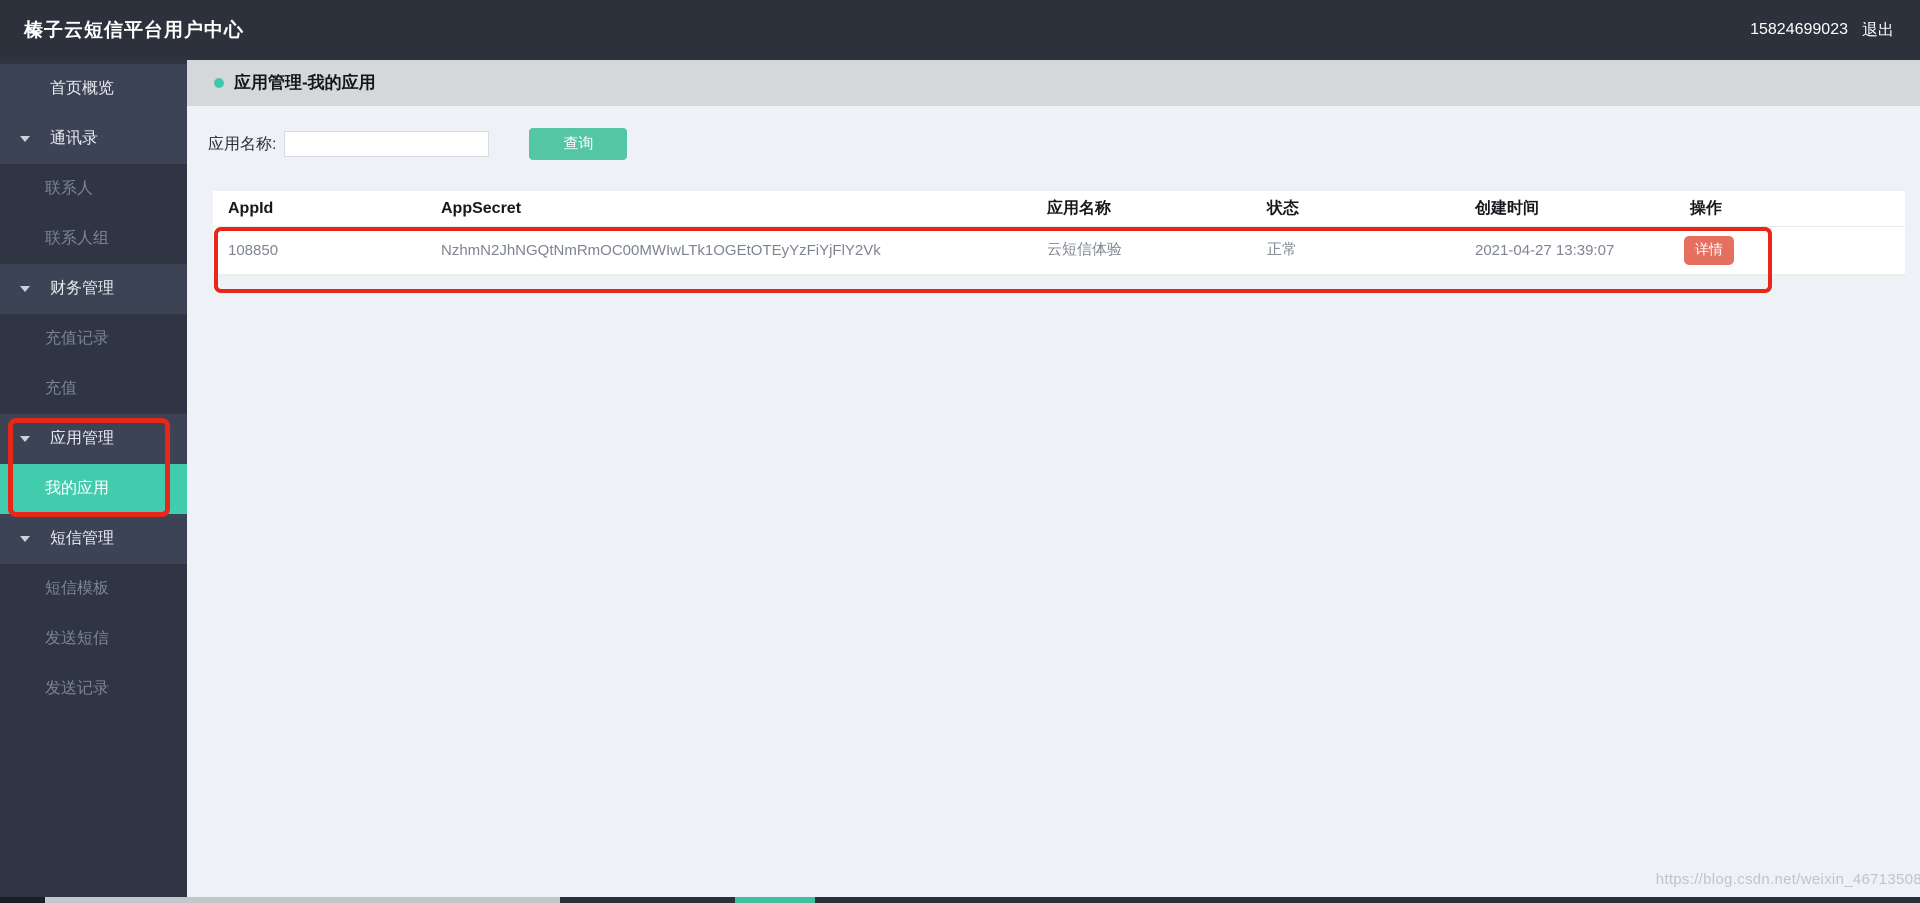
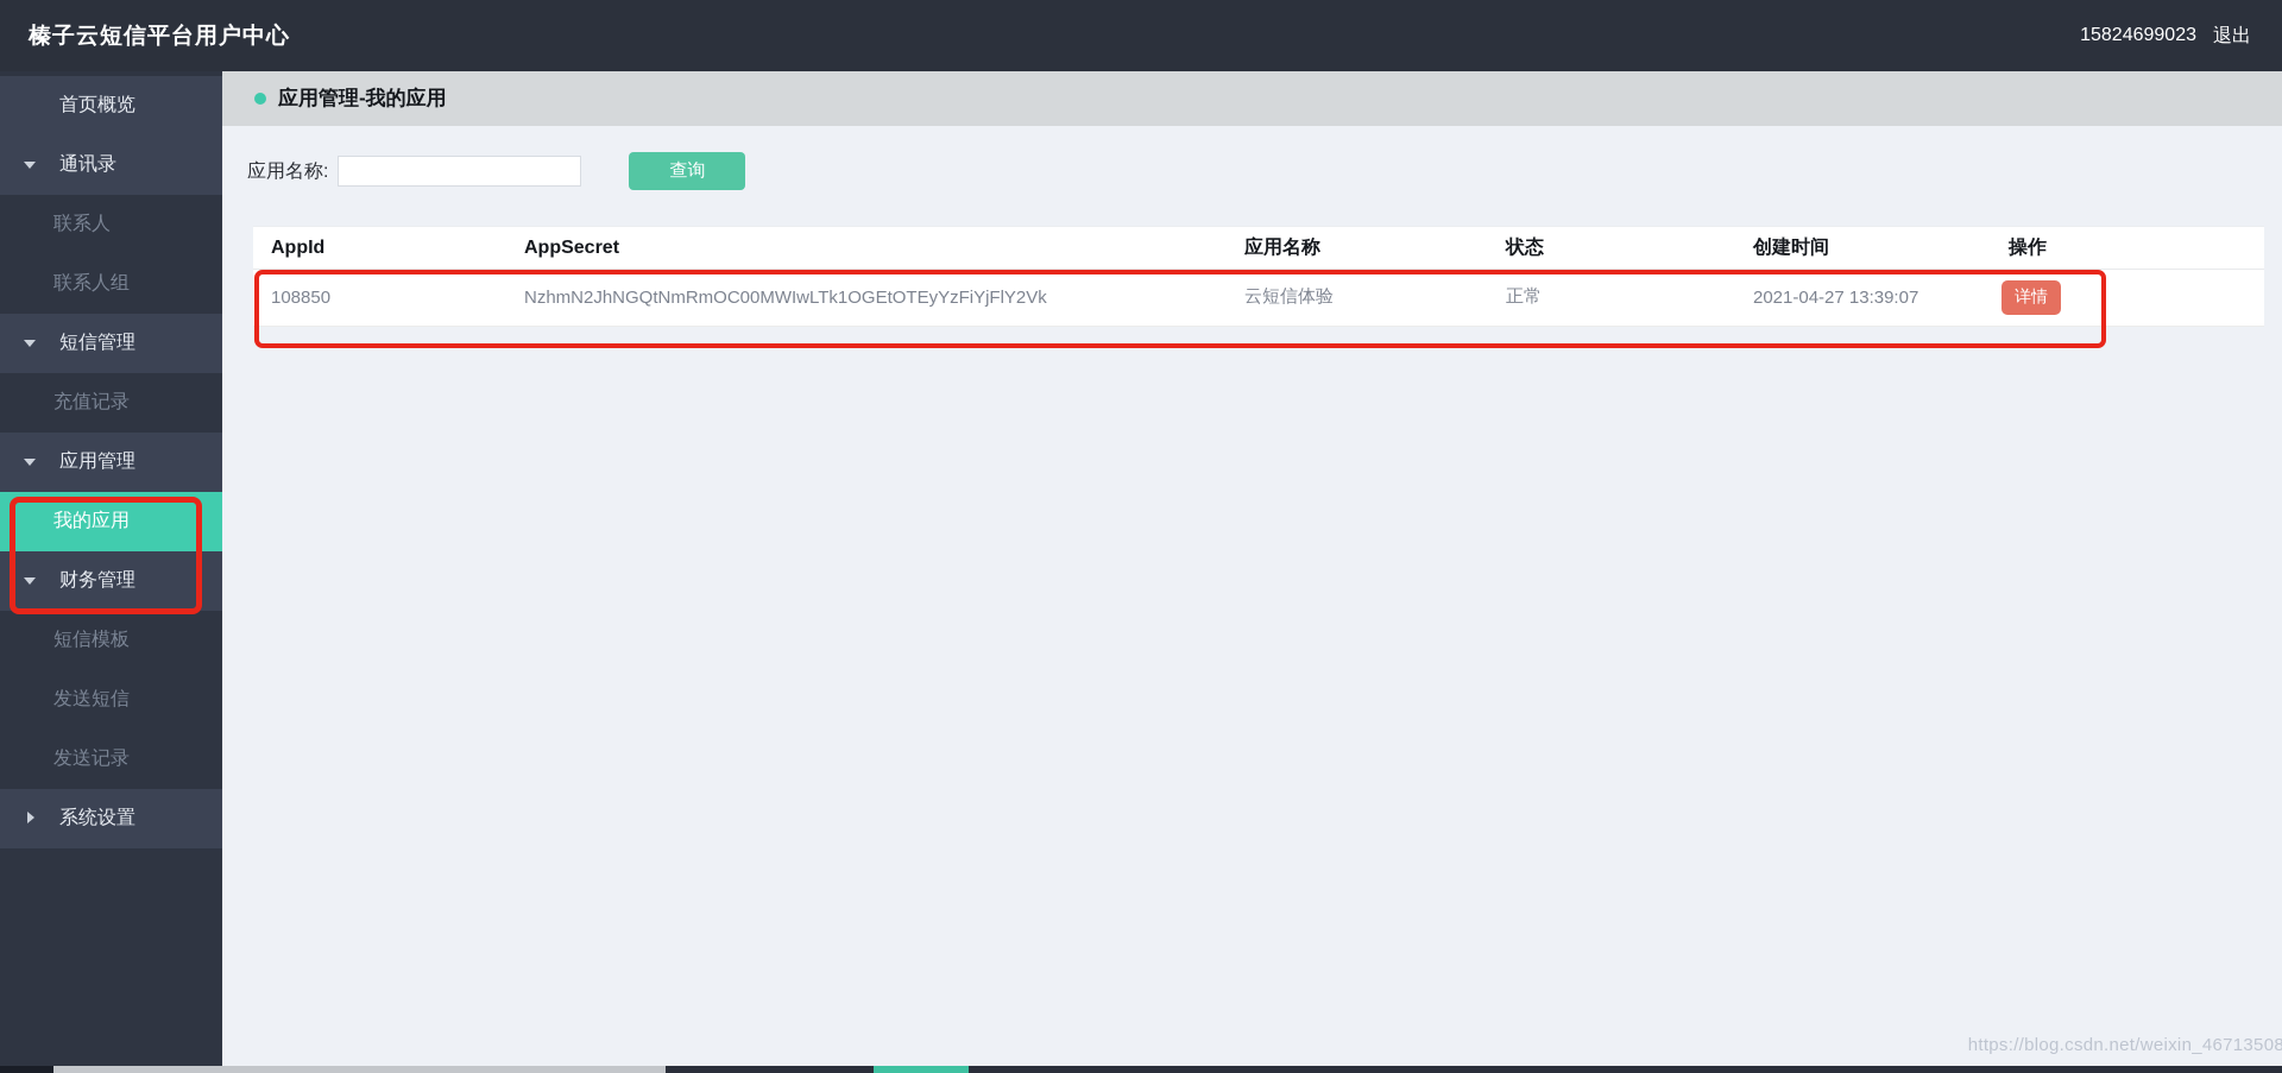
  榛子云短信平台用户中心
  15824699023
  退出
  首页概览
  通讯录
  联系人
  联系人组
- 财务管理
+ 短信管理
  充值记录
- 充值
  应用管理
  我的应用
- 短信管理
+ 财务管理
  短信模板
  发送短信
  发送记录
+ 系统设置
  应用管理-我的应用
  应用名称:
  查询
  AppId
  AppSecret
  应用名称
  状态
  创建时间
  操作
  108850
  NzhmN2JhNGQtNmRmOC00MWIwLTk1OGEtOTEyYzFiYjFlY2Vk
  云短信体验
  正常
  2021-04-27 13:39:07
  详情
  https://blog.csdn.net/weixin_46713508
